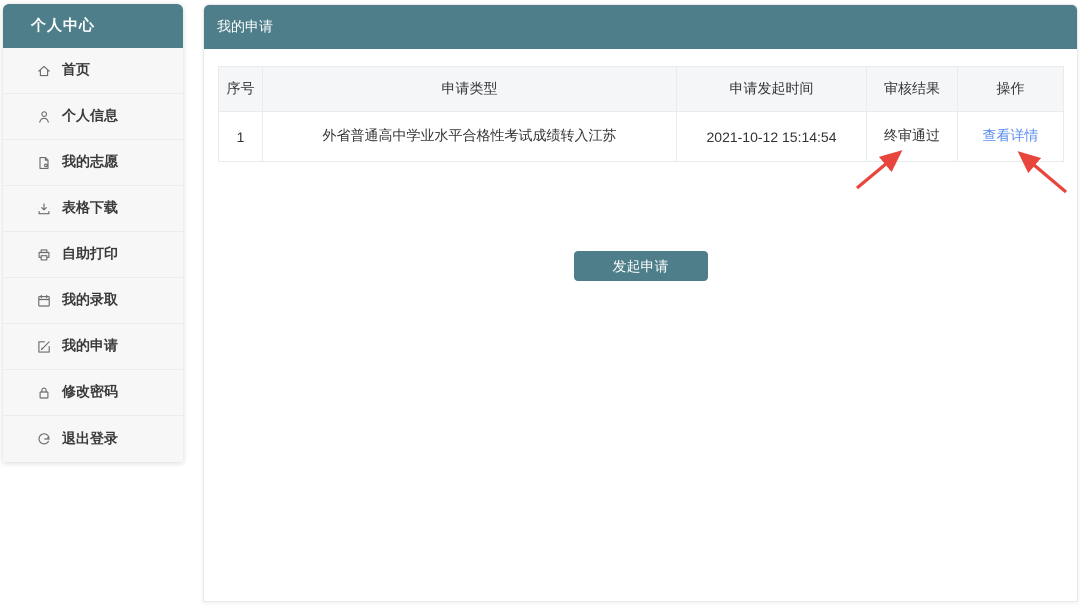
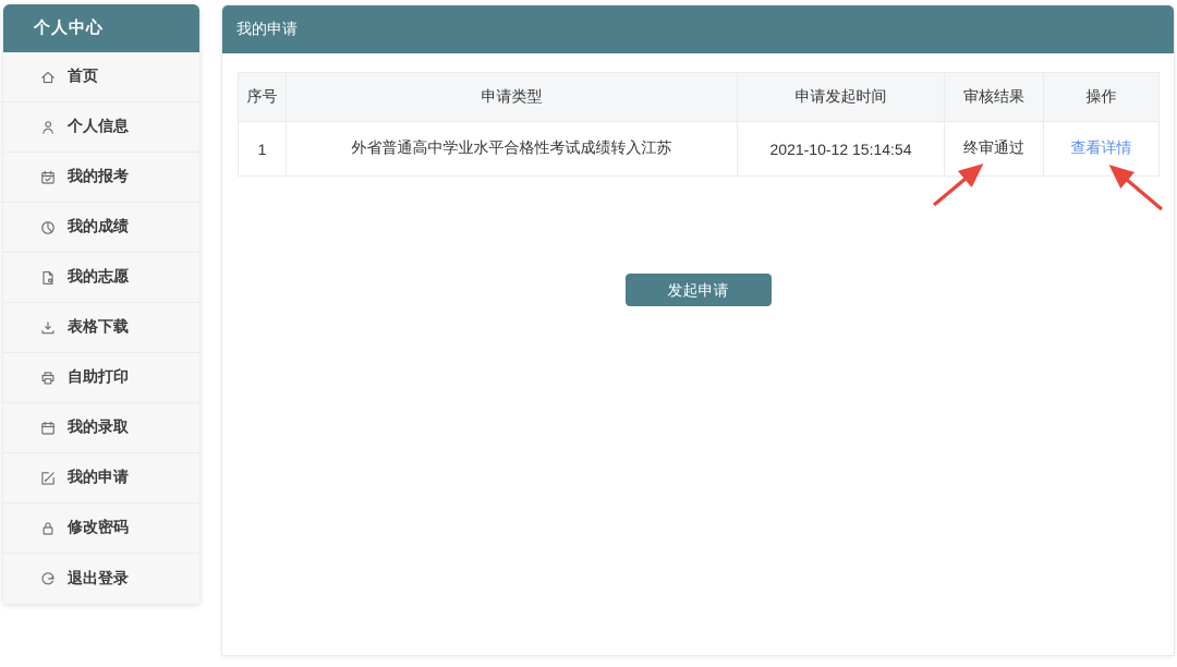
  个人中心
  首页
  个人信息
+ 我的报考
+ 我的成绩
  我的志愿
  表格下载
  自助打印
  我的录取
  我的申请
  修改密码
  退出登录
  我的申请
  序号	申请类型	申请发起时间	审核结果	操作
  1	外省普通高中学业水平合格性考试成绩转入江苏	2021-10-12 15:14:54	终审通过	查看详情
  发起申请
